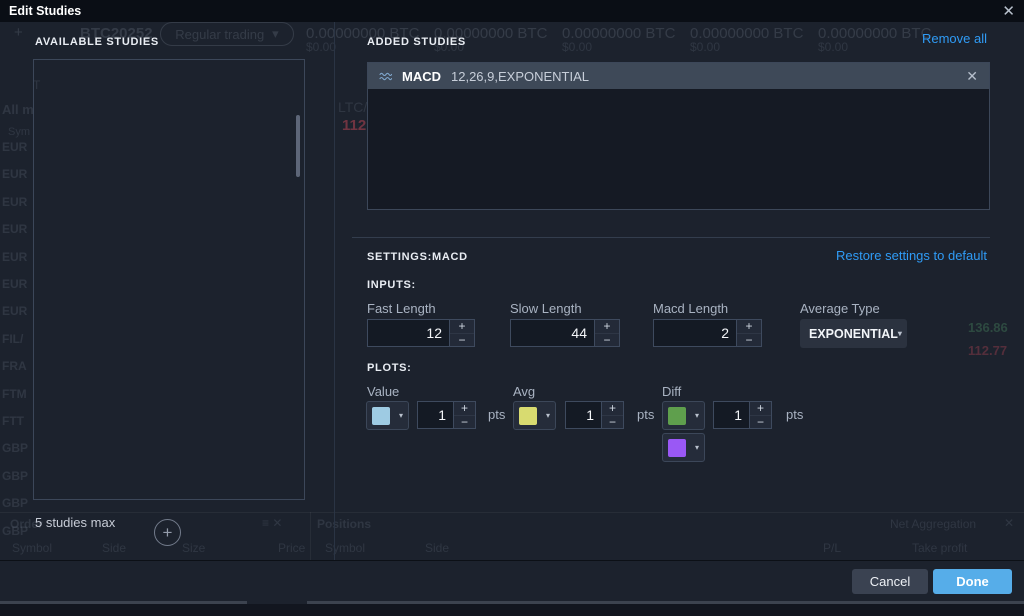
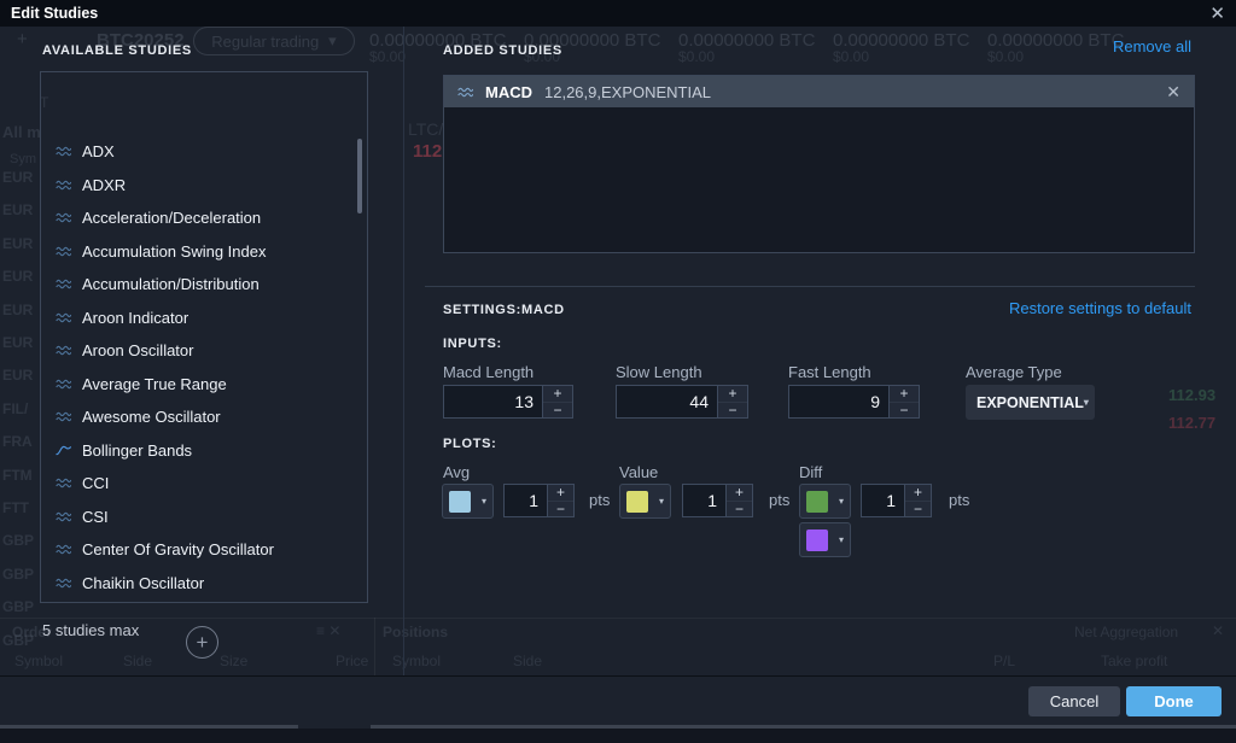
  +
  BTC20252
  Regular trading
  ▾
  All m
  T
  LTC/
- 136.86
+ 112.93
  112.77
  Order
  0.00000000 BTC
  0.00000000 BTC
  $0.00
  0.00000000 BTC
  0.00000000 BTC
  0.00000000 BTC
  GBP
  Edit Studies
  ✕
  AVAILABLE STUDIES
+ ADX
+ ADXR
+ Acceleration/Deceleration
+ Accumulation Swing Index
+ Accumulation/Distribution
+ Aroon Indicator
+ Aroon Oscillator
+ Average True Range
+ Awesome Oscillator
+ Bollinger Bands
+ CCI
+ CSI
+ Center Of Gravity Oscillator
+ Chaikin Oscillator
  5 studies max
  +
  ADDED STUDIES
  Remove all
  MACD
  12,26,9,EXPONENTIAL
  ✕
  SETTINGS:MACD
  Restore settings to default
  INPUTS:
- Fast Length
+ Macd Length
- 12
+ 13
  +
  −
  Slow Length
  44
  +
  −
- Macd Length
+ Fast Length
- 2
+ 9
  +
  −
  Average Type
  EXPONENTIAL
  ▾
  PLOTS:
- Value
+ Avg
  ▾
  1
  +
  −
  pts
- Avg
+ Value
  ▾
  1
  +
  −
  pts
  Diff
  ▾
  1
  +
  −
  pts
  ▾
  Cancel
  Done
